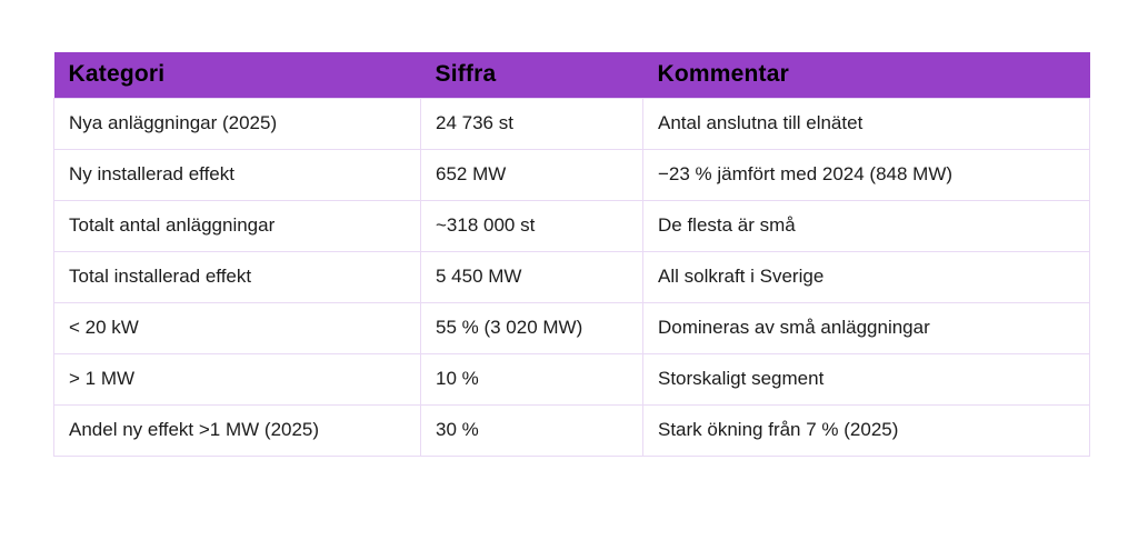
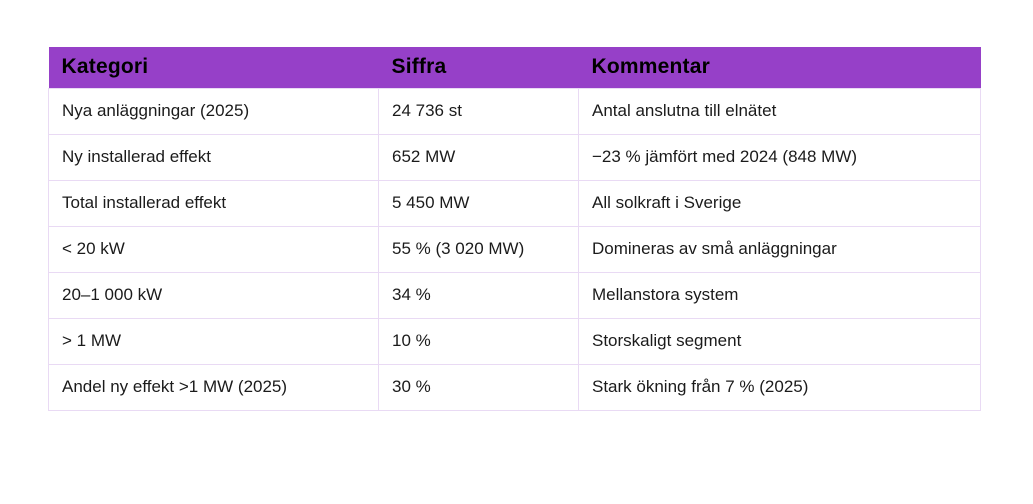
  Kategori	Siffra	Kommentar
  Nya anläggningar (2025)	24 736 st	Antal anslutna till elnätet
  Ny installerad effekt	652 MW	−23 % jämfört med 2024 (848 MW)
- Totalt antal anläggningar	~318 000 st	De flesta är små
  Total installerad effekt	5 450 MW	All solkraft i Sverige
  < 20 kW	55 % (3 020 MW)	Domineras av små anläggningar
+ 20–1 000 kW	34 %	Mellanstora system
  > 1 MW	10 %	Storskaligt segment
  Andel ny effekt >1 MW (2025)	30 %	Stark ökning från 7 % (2025)
